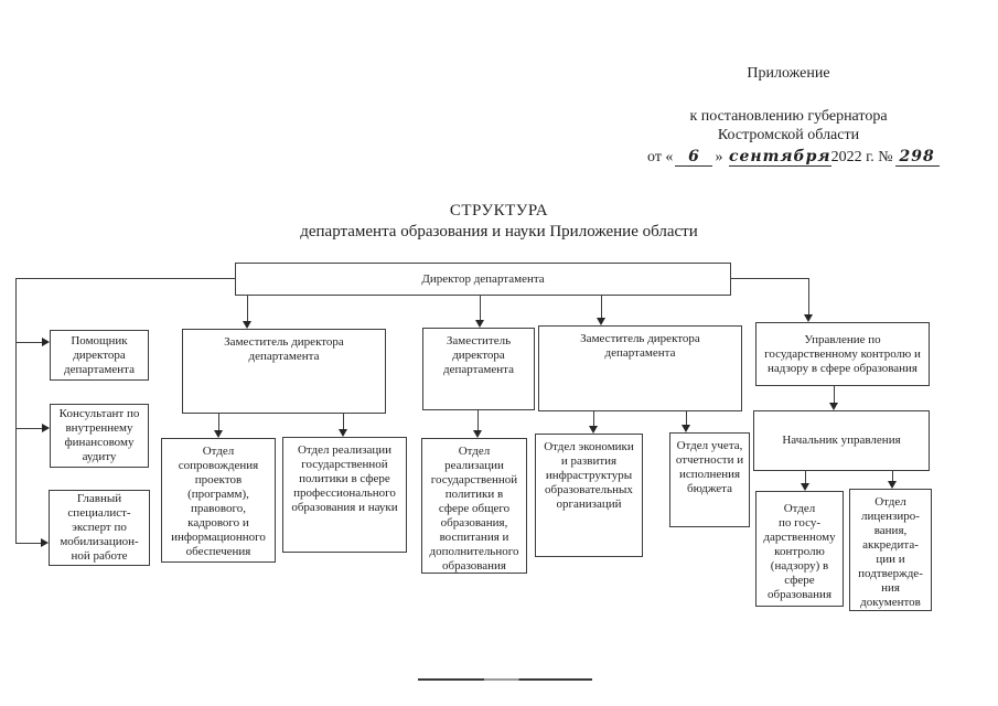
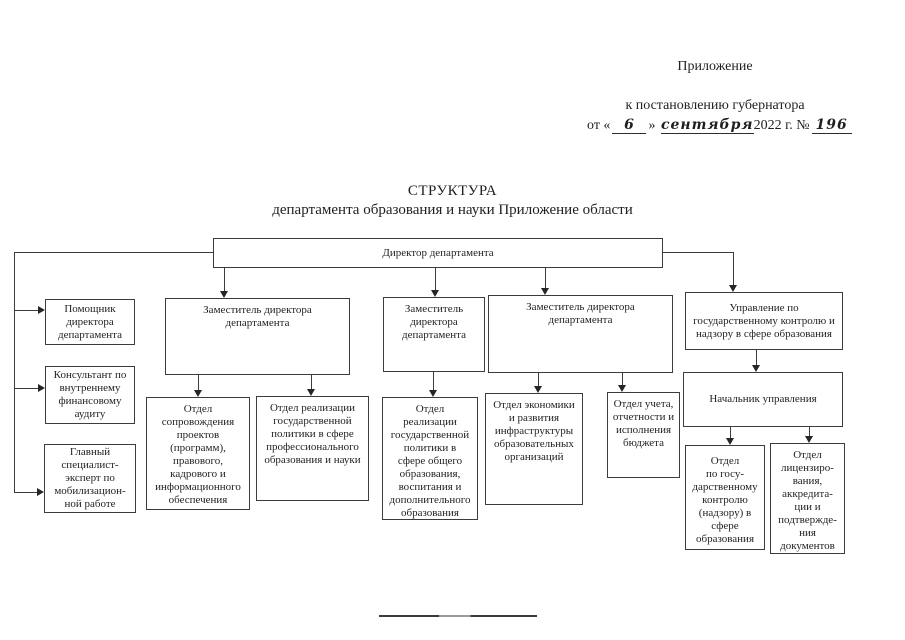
  Приложение
  к постановлению губернатора
- Костромской области
- от « 6 » сентября2022 г. № 298
+ от « 6 » сентября2022 г. № 196
  СТРУКТУРА
  департамента образования и науки Приложение области
  Директор департамента
  Помощник
  директора
  департамента
  Консультант по
  внутреннему
  финансовому
  аудиту
  Главный
  специалист-
  эксперт по
  мобилизацион-
  ной работе
  Заместитель директора
  департамента
  Заместитель
  директора
  департамента
  Заместитель директора
  департамента
  Управление по
  государственному контролю и
  надзору в сфере образования
  Отдел
  сопровождения
  проектов
  (программ),
  правового,
  кадрового и
  информационного
  обеспечения
  Отдел реализации
  государственной
  политики в сфере
  профессионального
  образования и науки
  Отдел
  реализации
  государственной
  политики в
  сфере общего
  образования,
  воспитания и
  дополнительного
  образования
  Отдел экономики
  и развития
  инфраструктуры
  образовательных
  организаций
  Отдел учета,
  отчетности и
  исполнения
  бюджета
  Начальник управления
  Отдел
  по госу-
  дарственному
  контролю
  (надзору) в
  сфере
  образования
  Отдел
  лицензиро-
  вания,
  аккредита-
  ции и
  подтвержде-
  ния
  документов
